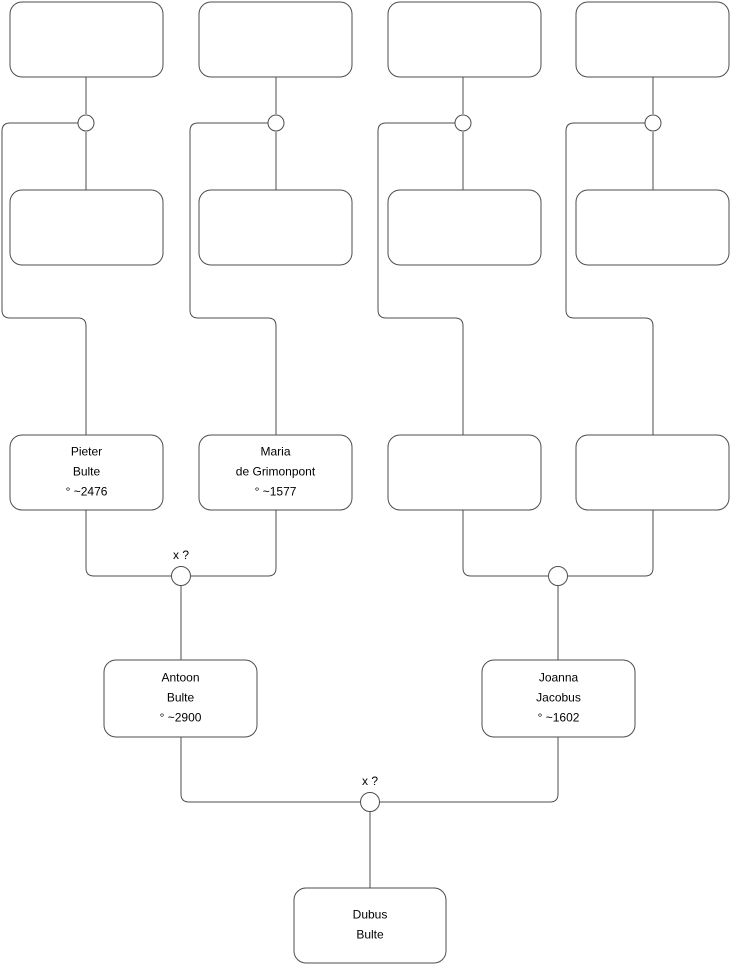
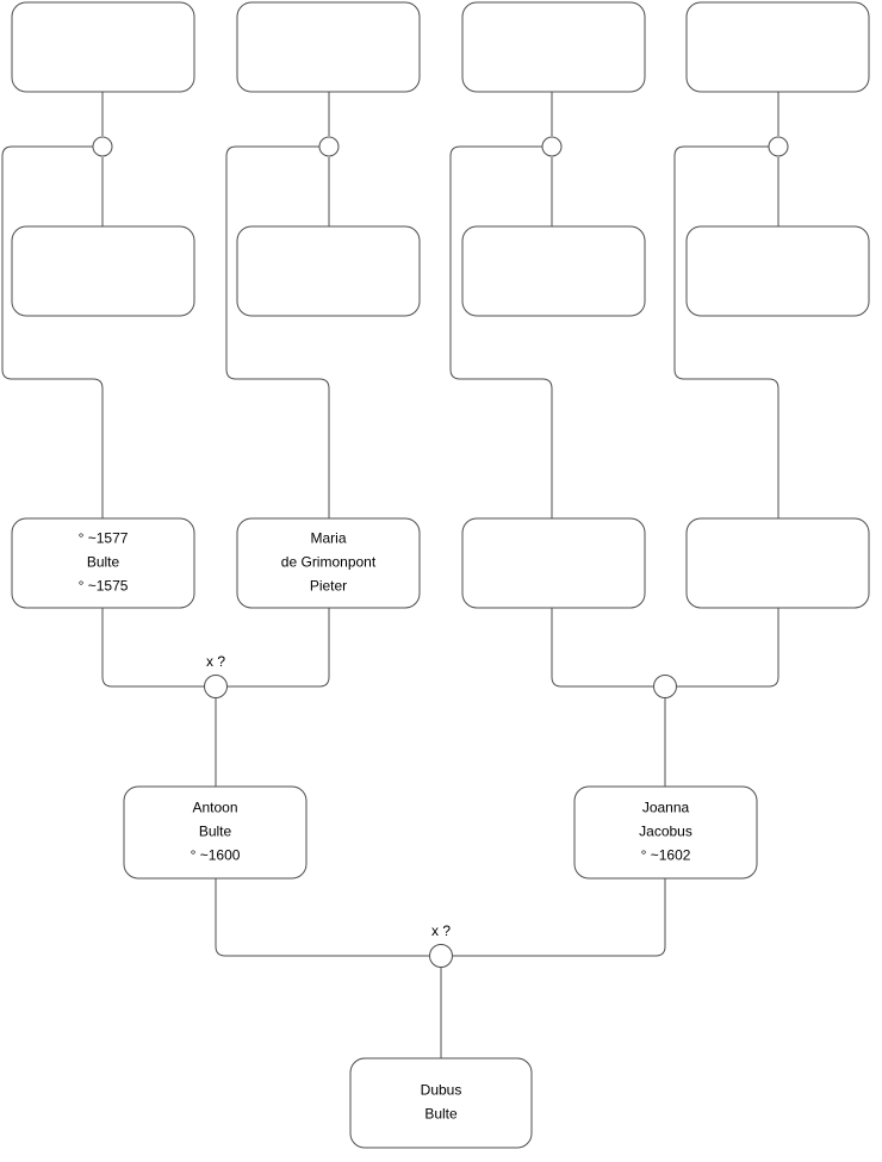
- Pieter
+ ° ~1577
  Bulte
- ° ~2476
+ ° ~1575
  Maria
  de Grimonpont
- ° ~1577
+ Pieter
  Antoon
  Bulte
- ° ~2900
+ ° ~1600
  Joanna
  Jacobus
  ° ~1602
  Dubus
  Bulte
  x ?
  x ?
